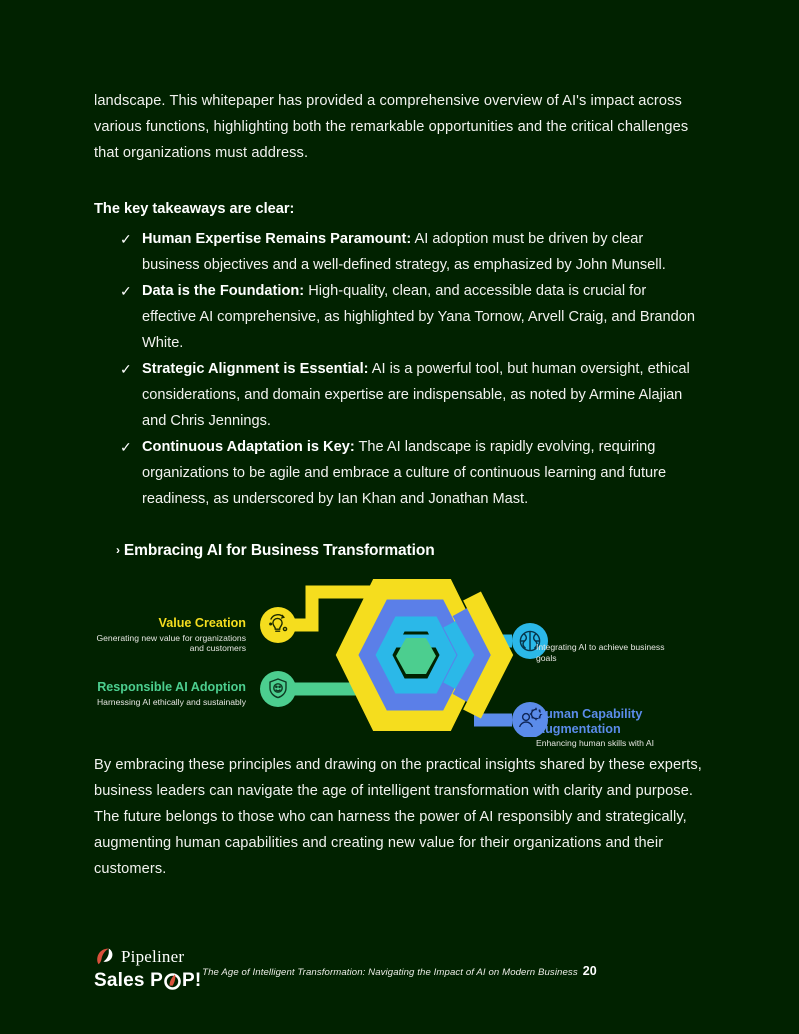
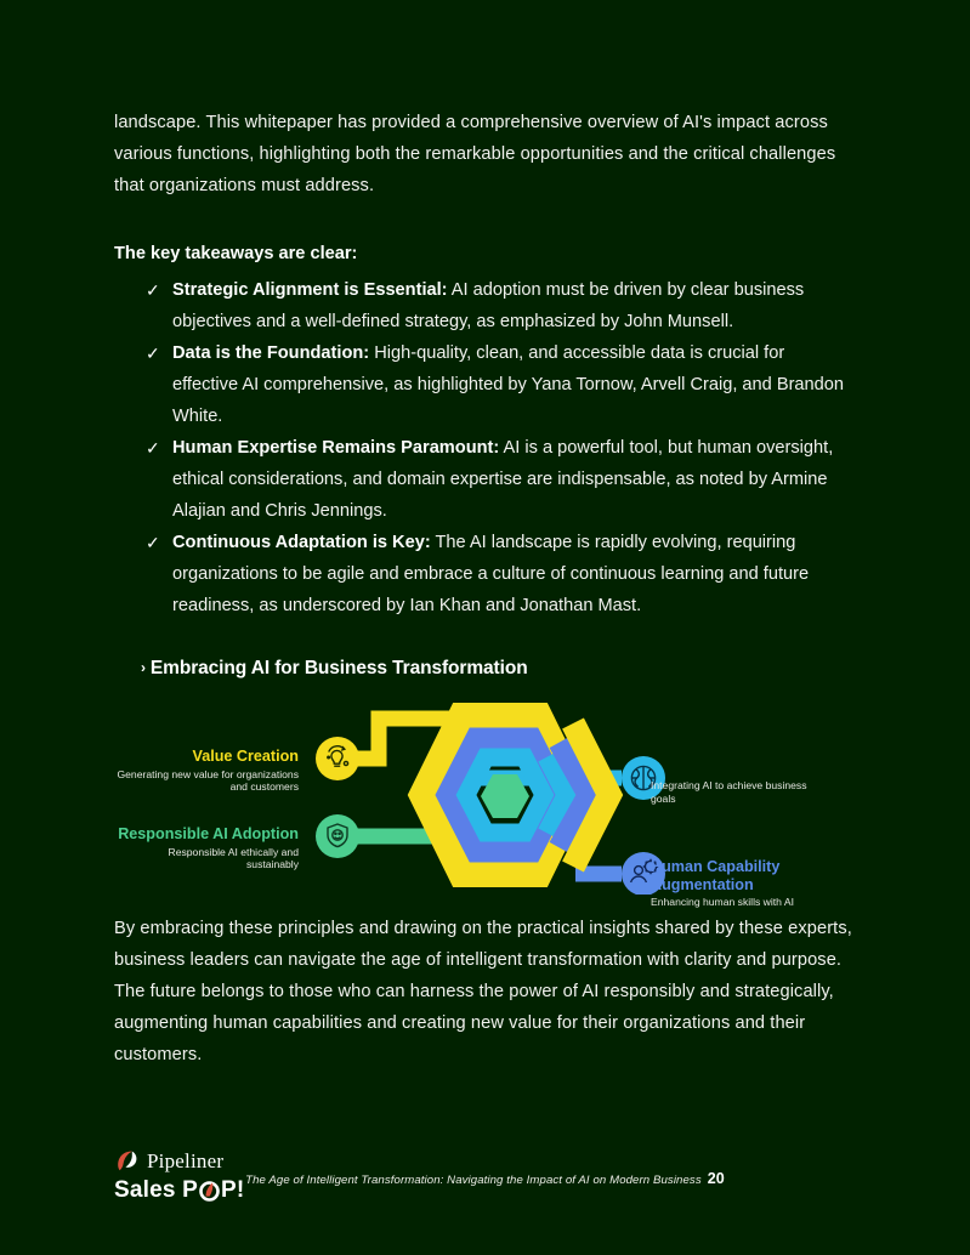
  landscape. This whitepaper has provided a comprehensive overview of AI's impact across various functions, highlighting both the remarkable opportunities and the critical challenges that organizations must address.
  The key takeaways are clear:
  ✓
- Human Expertise Remains Paramount: AI adoption must be driven by clear business objectives and a well-defined strategy, as emphasized by John Munsell.
+ Strategic Alignment is Essential: AI adoption must be driven by clear business objectives and a well-defined strategy, as emphasized by John Munsell.
  ✓
  Data is the Foundation: High-quality, clean, and accessible data is crucial for effective AI comprehensive, as highlighted by Yana Tornow, Arvell Craig, and Brandon White.
  ✓
- Strategic Alignment is Essential: AI is a powerful tool, but human oversight, ethical considerations, and domain expertise are indispensable, as noted by Armine Alajian and Chris Jennings.
+ Human Expertise Remains Paramount: AI is a powerful tool, but human oversight, ethical considerations, and domain expertise are indispensable, as noted by Armine Alajian and Chris Jennings.
  ✓
  Continuous Adaptation is Key: The AI landscape is rapidly evolving, requiring organizations to be agile and embrace a culture of continuous learning and future readiness, as underscored by Ian Khan and Jonathan Mast.
  › Embracing AI for Business Transformation
  Value Creation
  Generating new value for organizations and customers
  Responsible AI Adoption
- Harnessing AI ethically and sustainably
+ Responsible AI ethically and sustainably
  Integrating AI to achieve business goals
  Human Capability Augmentation
  Enhancing human skills with AI
  By embracing these principles and drawing on the practical insights shared by these experts, business leaders can navigate the age of intelligent transformation with clarity and purpose. The future belongs to those who can harness the power of AI responsibly and strategically, augmenting human capabilities and creating new value for their organizations and their customers.
  Pipeliner
  Sales P
  P!
  The Age of Intelligent Transformation: Navigating the Impact of AI on Modern Business 20
